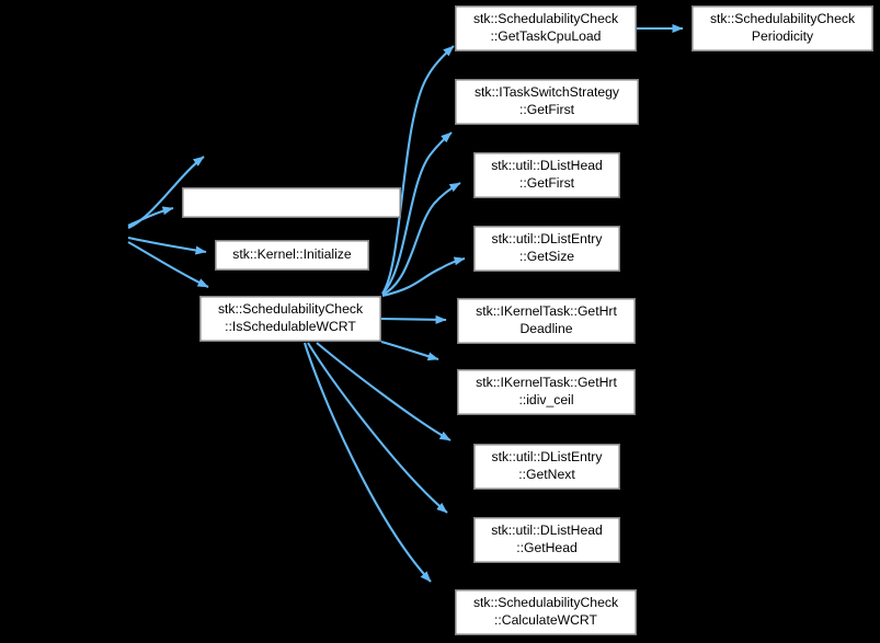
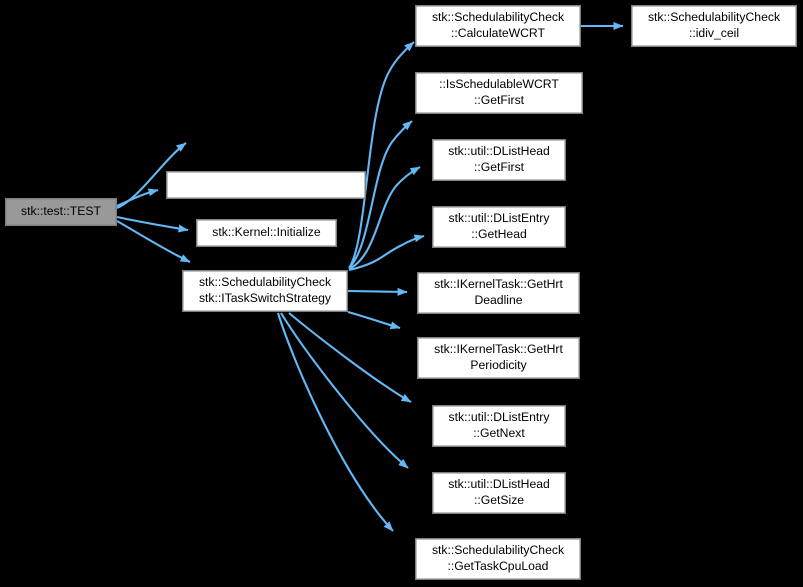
+ stk::test::TEST
  stk::Kernel::Initialize
  stk::SchedulabilityCheck
- ::IsSchedulableWCRT
+ stk::ITaskSwitchStrategy
  stk::SchedulabilityCheck
- ::GetTaskCpuLoad
+ ::CalculateWCRT
  stk::SchedulabilityCheck
- Periodicity
+ ::idiv_ceil
- stk::ITaskSwitchStrategy
+ ::IsSchedulableWCRT
  ::GetFirst
  stk::util::DListHead
  ::GetFirst
  stk::util::DListEntry
- ::GetSize
+ ::GetHead
  stk::IKernelTask::GetHrt
  Deadline
  stk::IKernelTask::GetHrt
- ::idiv_ceil
+ Periodicity
  stk::util::DListEntry
  ::GetNext
  stk::util::DListHead
- ::GetHead
+ ::GetSize
  stk::SchedulabilityCheck
- ::CalculateWCRT
+ ::GetTaskCpuLoad
